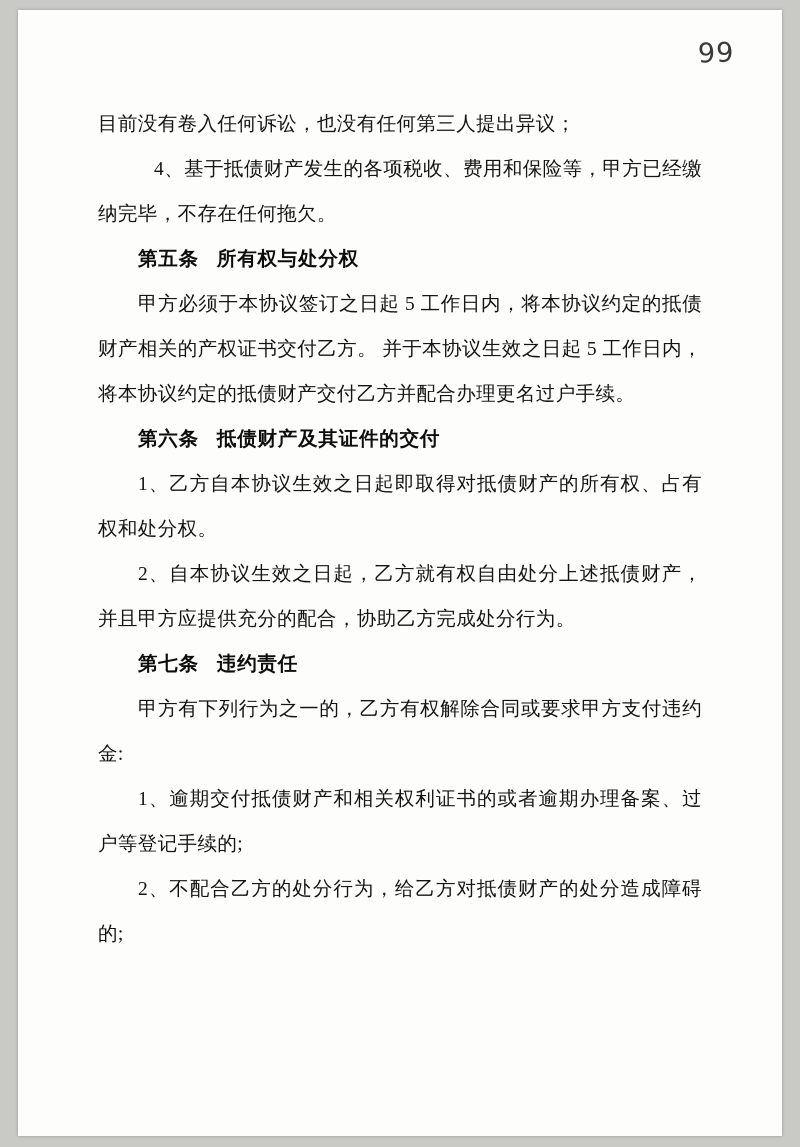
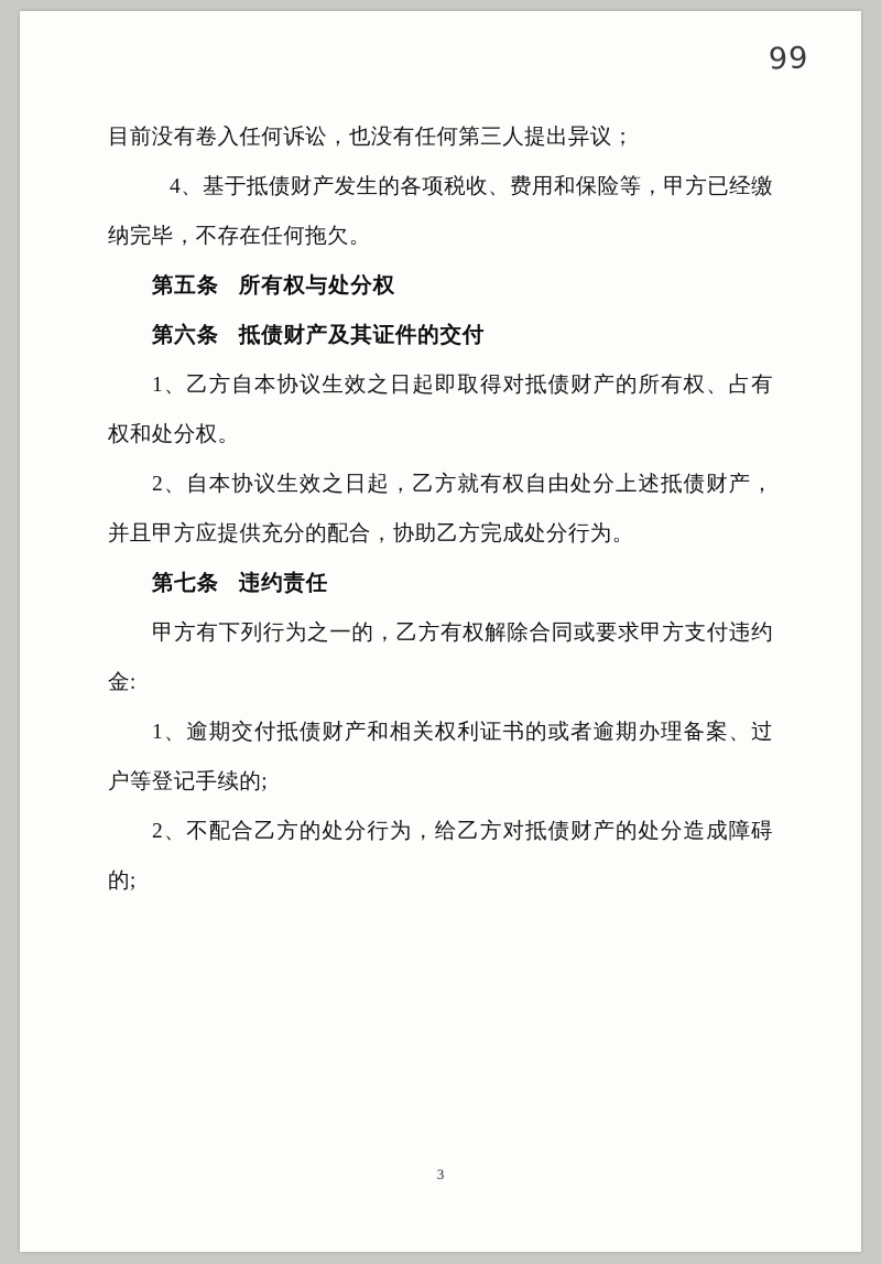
  目前没有卷入任何诉讼，也没有任何第三人提出异议；
  4、基于抵债财产发生的各项税收、费用和保险等，甲方已经缴纳完毕，不存在任何拖欠。
  第五条 所有权与处分权
- 甲方必须于本协议签订之日起 5 工作日内，将本协议约定的抵债财产相关的产权证书交付乙方。 并于本协议生效之日起 5 工作日内，将本协议约定的抵债财产交付乙方并配合办理更名过户手续。
  第六条 抵债财产及其证件的交付
  1、乙方自本协议生效之日起即取得对抵债财产的所有权、占有权和处分权。
  2、自本协议生效之日起，乙方就有权自由处分上述抵债财产，并且甲方应提供充分的配合，协助乙方完成处分行为。
  第七条 违约责任
  甲方有下列行为之一的，乙方有权解除合同或要求甲方支付违约金:
  1、逾期交付抵债财产和相关权利证书的或者逾期办理备案、过户等登记手续的;
  2、不配合乙方的处分行为，给乙方对抵债财产的处分造成障碍的;
+ 3
